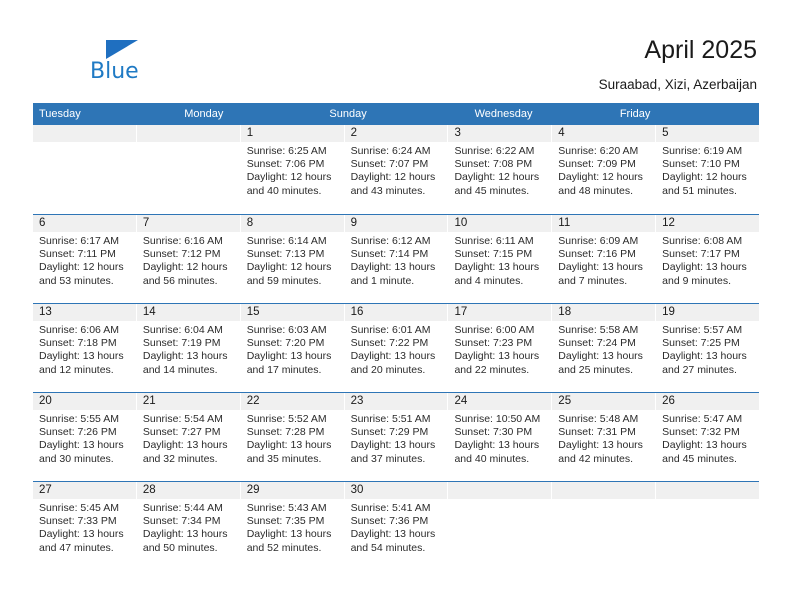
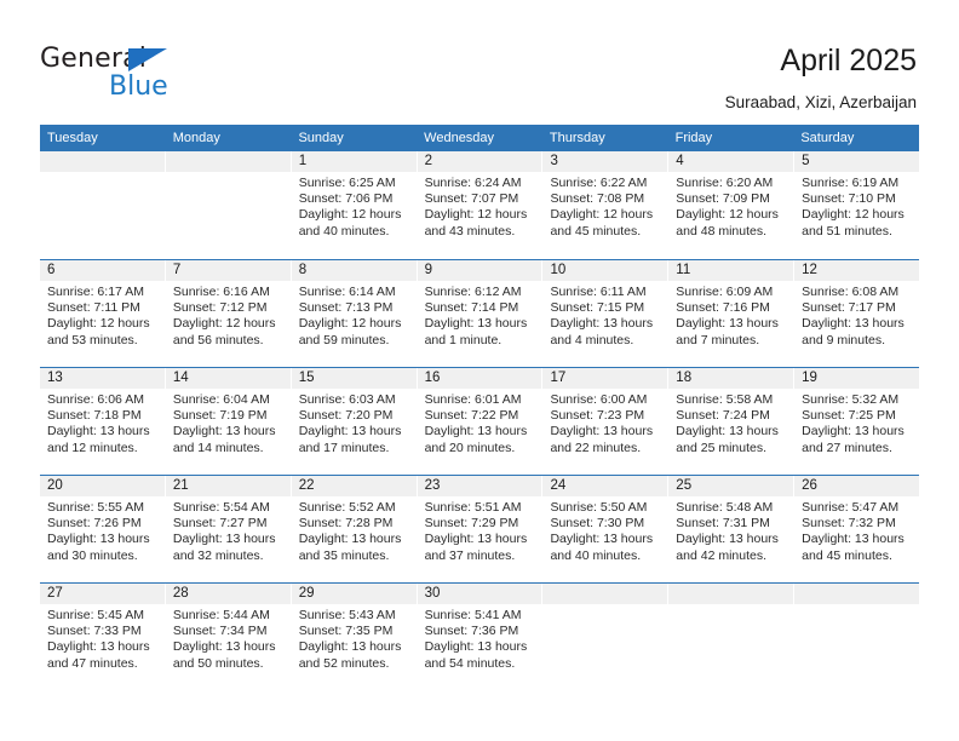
+ General
  Blue
  April 2025
  Suraabad, Xizi, Azerbaijan
  Tuesday
  Monday
  Sunday
  Wednesday
+ Thursday
  Friday
+ Saturday
  1
  Sunrise: 6:25 AM
  Sunset: 7:06 PM
  Daylight: 12 hours
  and 40 minutes.
  2
  Sunrise: 6:24 AM
  Sunset: 7:07 PM
  Daylight: 12 hours
  and 43 minutes.
  3
  Sunrise: 6:22 AM
  Sunset: 7:08 PM
  Daylight: 12 hours
  and 45 minutes.
  4
  Sunrise: 6:20 AM
  Sunset: 7:09 PM
  Daylight: 12 hours
  and 48 minutes.
  5
  Sunrise: 6:19 AM
  Sunset: 7:10 PM
  Daylight: 12 hours
  and 51 minutes.
  6
  Sunrise: 6:17 AM
  Sunset: 7:11 PM
  Daylight: 12 hours
  and 53 minutes.
  7
  Sunrise: 6:16 AM
  Sunset: 7:12 PM
  Daylight: 12 hours
  and 56 minutes.
  8
  Sunrise: 6:14 AM
  Sunset: 7:13 PM
  Daylight: 12 hours
  and 59 minutes.
  9
  Sunrise: 6:12 AM
  Sunset: 7:14 PM
  Daylight: 13 hours
  and 1 minute.
  10
  Sunrise: 6:11 AM
  Sunset: 7:15 PM
  Daylight: 13 hours
  and 4 minutes.
  11
  Sunrise: 6:09 AM
  Sunset: 7:16 PM
  Daylight: 13 hours
  and 7 minutes.
  12
  Sunrise: 6:08 AM
  Sunset: 7:17 PM
  Daylight: 13 hours
  and 9 minutes.
  13
  Sunrise: 6:06 AM
  Sunset: 7:18 PM
  Daylight: 13 hours
  and 12 minutes.
  14
  Sunrise: 6:04 AM
  Sunset: 7:19 PM
  Daylight: 13 hours
  and 14 minutes.
  15
  Sunrise: 6:03 AM
  Sunset: 7:20 PM
  Daylight: 13 hours
  and 17 minutes.
  16
  Sunrise: 6:01 AM
  Sunset: 7:22 PM
  Daylight: 13 hours
  and 20 minutes.
  17
  Sunrise: 6:00 AM
  Sunset: 7:23 PM
  Daylight: 13 hours
  and 22 minutes.
  18
  Sunrise: 5:58 AM
  Sunset: 7:24 PM
  Daylight: 13 hours
  and 25 minutes.
  19
- Sunrise: 5:57 AM
+ Sunrise: 5:32 AM
  Sunset: 7:25 PM
  Daylight: 13 hours
  and 27 minutes.
  20
  Sunrise: 5:55 AM
  Sunset: 7:26 PM
  Daylight: 13 hours
  and 30 minutes.
  21
  Sunrise: 5:54 AM
  Sunset: 7:27 PM
  Daylight: 13 hours
  and 32 minutes.
  22
  Sunrise: 5:52 AM
  Sunset: 7:28 PM
  Daylight: 13 hours
  and 35 minutes.
  23
  Sunrise: 5:51 AM
  Sunset: 7:29 PM
  Daylight: 13 hours
  and 37 minutes.
  24
- Sunrise: 10:50 AM
+ Sunrise: 5:50 AM
  Sunset: 7:30 PM
  Daylight: 13 hours
  and 40 minutes.
  25
  Sunrise: 5:48 AM
  Sunset: 7:31 PM
  Daylight: 13 hours
  and 42 minutes.
  26
  Sunrise: 5:47 AM
  Sunset: 7:32 PM
  Daylight: 13 hours
  and 45 minutes.
  27
  Sunrise: 5:45 AM
  Sunset: 7:33 PM
  Daylight: 13 hours
  and 47 minutes.
  28
  Sunrise: 5:44 AM
  Sunset: 7:34 PM
  Daylight: 13 hours
  and 50 minutes.
  29
  Sunrise: 5:43 AM
  Sunset: 7:35 PM
  Daylight: 13 hours
  and 52 minutes.
  30
  Sunrise: 5:41 AM
  Sunset: 7:36 PM
  Daylight: 13 hours
  and 54 minutes.
